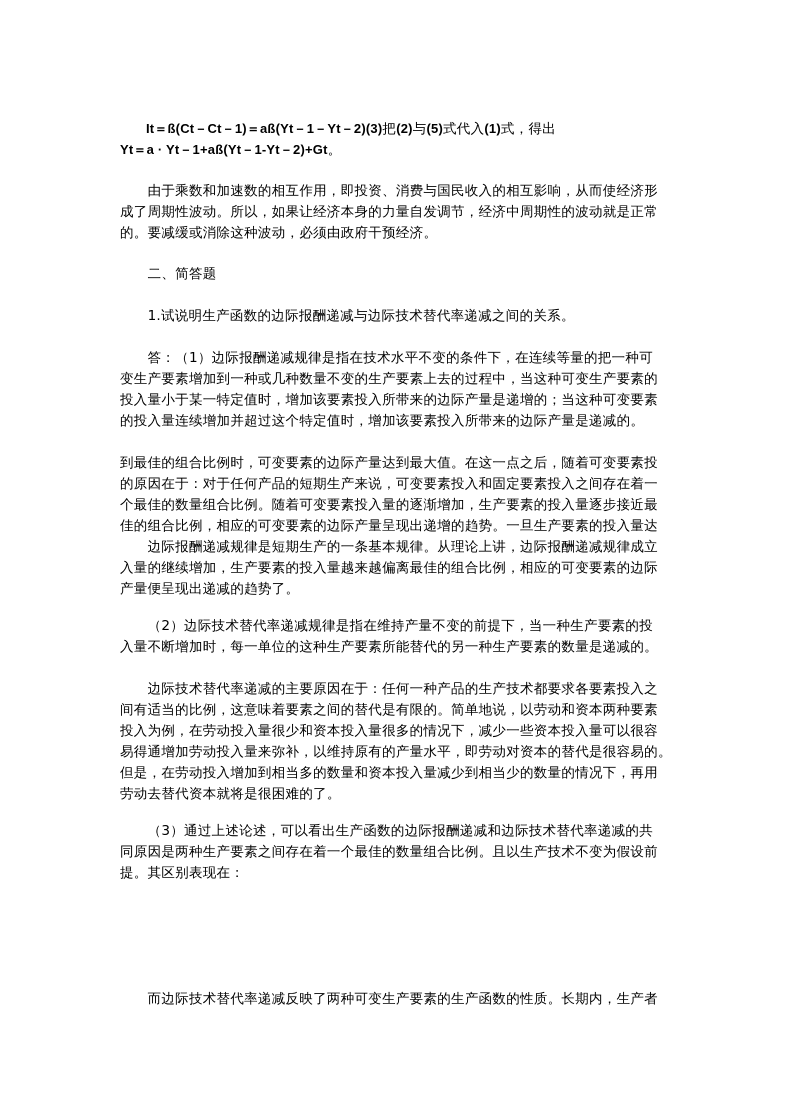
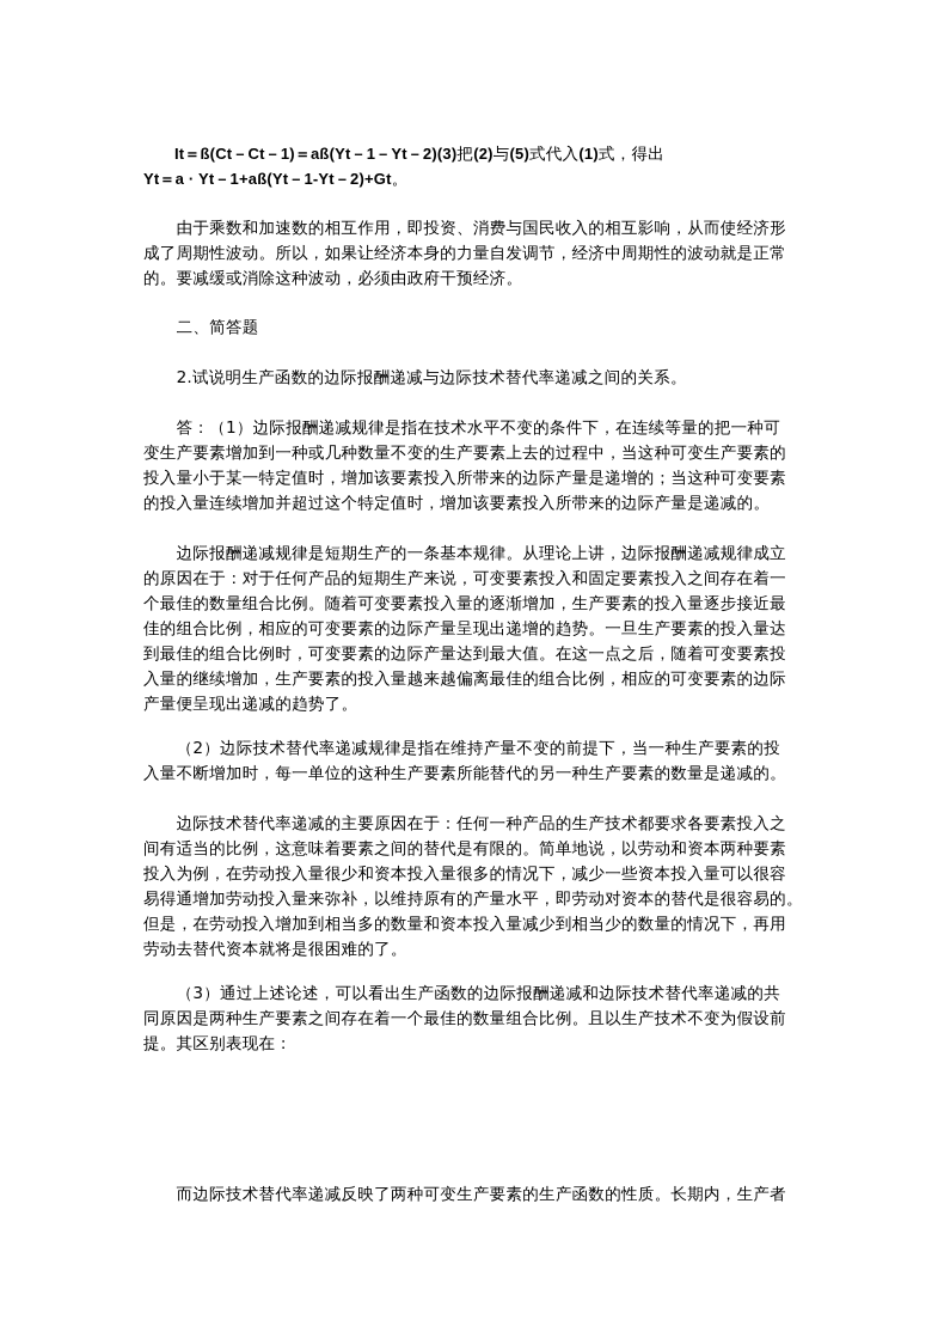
  It＝ß(Ct－Ct－1)＝aß(Yt－1－Yt－2)(3)把(2)与(5)式代入(1)式，得出
  Yt＝a · Yt－1+aß(Yt－1-Yt－2)+Gt。
  由于乘数和加速数的相互作用，即投资、消费与国民收入的相互影响，从而使经济形
  成了周期性波动。所以，如果让经济本身的力量自发调节，经济中周期性的波动就是正常
  的。要减缓或消除这种波动，必须由政府干预经济。
  二、简答题
- 1.试说明生产函数的边际报酬递减与边际技术替代率递减之间的关系。
+ 2.试说明生产函数的边际报酬递减与边际技术替代率递减之间的关系。
  答：（1）边际报酬递减规律是指在技术水平不变的条件下，在连续等量的把一种可
  变生产要素增加到一种或几种数量不变的生产要素上去的过程中，当这种可变生产要素的
  投入量小于某一特定值时，增加该要素投入所带来的边际产量是递增的；当这种可变要素
  的投入量连续增加并超过这个特定值时，增加该要素投入所带来的边际产量是递减的。
- 到最佳的组合比例时，可变要素的边际产量达到最大值。在这一点之后，随着可变要素投
+ 边际报酬递减规律是短期生产的一条基本规律。从理论上讲，边际报酬递减规律成立
  的原因在于：对于任何产品的短期生产来说，可变要素投入和固定要素投入之间存在着一
  个最佳的数量组合比例。随着可变要素投入量的逐渐增加，生产要素的投入量逐步接近最
  佳的组合比例，相应的可变要素的边际产量呈现出递增的趋势。一旦生产要素的投入量达
- 边际报酬递减规律是短期生产的一条基本规律。从理论上讲，边际报酬递减规律成立
+ 到最佳的组合比例时，可变要素的边际产量达到最大值。在这一点之后，随着可变要素投
  入量的继续增加，生产要素的投入量越来越偏离最佳的组合比例，相应的可变要素的边际
  产量便呈现出递减的趋势了。
  （2）边际技术替代率递减规律是指在维持产量不变的前提下，当一种生产要素的投
  入量不断增加时，每一单位的这种生产要素所能替代的另一种生产要素的数量是递减的。
  边际技术替代率递减的主要原因在于：任何一种产品的生产技术都要求各要素投入之
  间有适当的比例，这意味着要素之间的替代是有限的。简单地说，以劳动和资本两种要素
  投入为例，在劳动投入量很少和资本投入量很多的情况下，减少一些资本投入量可以很容
  易得通增加劳动投入量来弥补，以维持原有的产量水平，即劳动对资本的替代是很容易的。
  但是，在劳动投入增加到相当多的数量和资本投入量减少到相当少的数量的情况下，再用
  劳动去替代资本就将是很困难的了。
  （3）通过上述论述，可以看出生产函数的边际报酬递减和边际技术替代率递减的共
  同原因是两种生产要素之间存在着一个最佳的数量组合比例。且以生产技术不变为假设前
  提。其区别表现在：
  而边际技术替代率递减反映了两种可变生产要素的生产函数的性质。长期内，生产者
